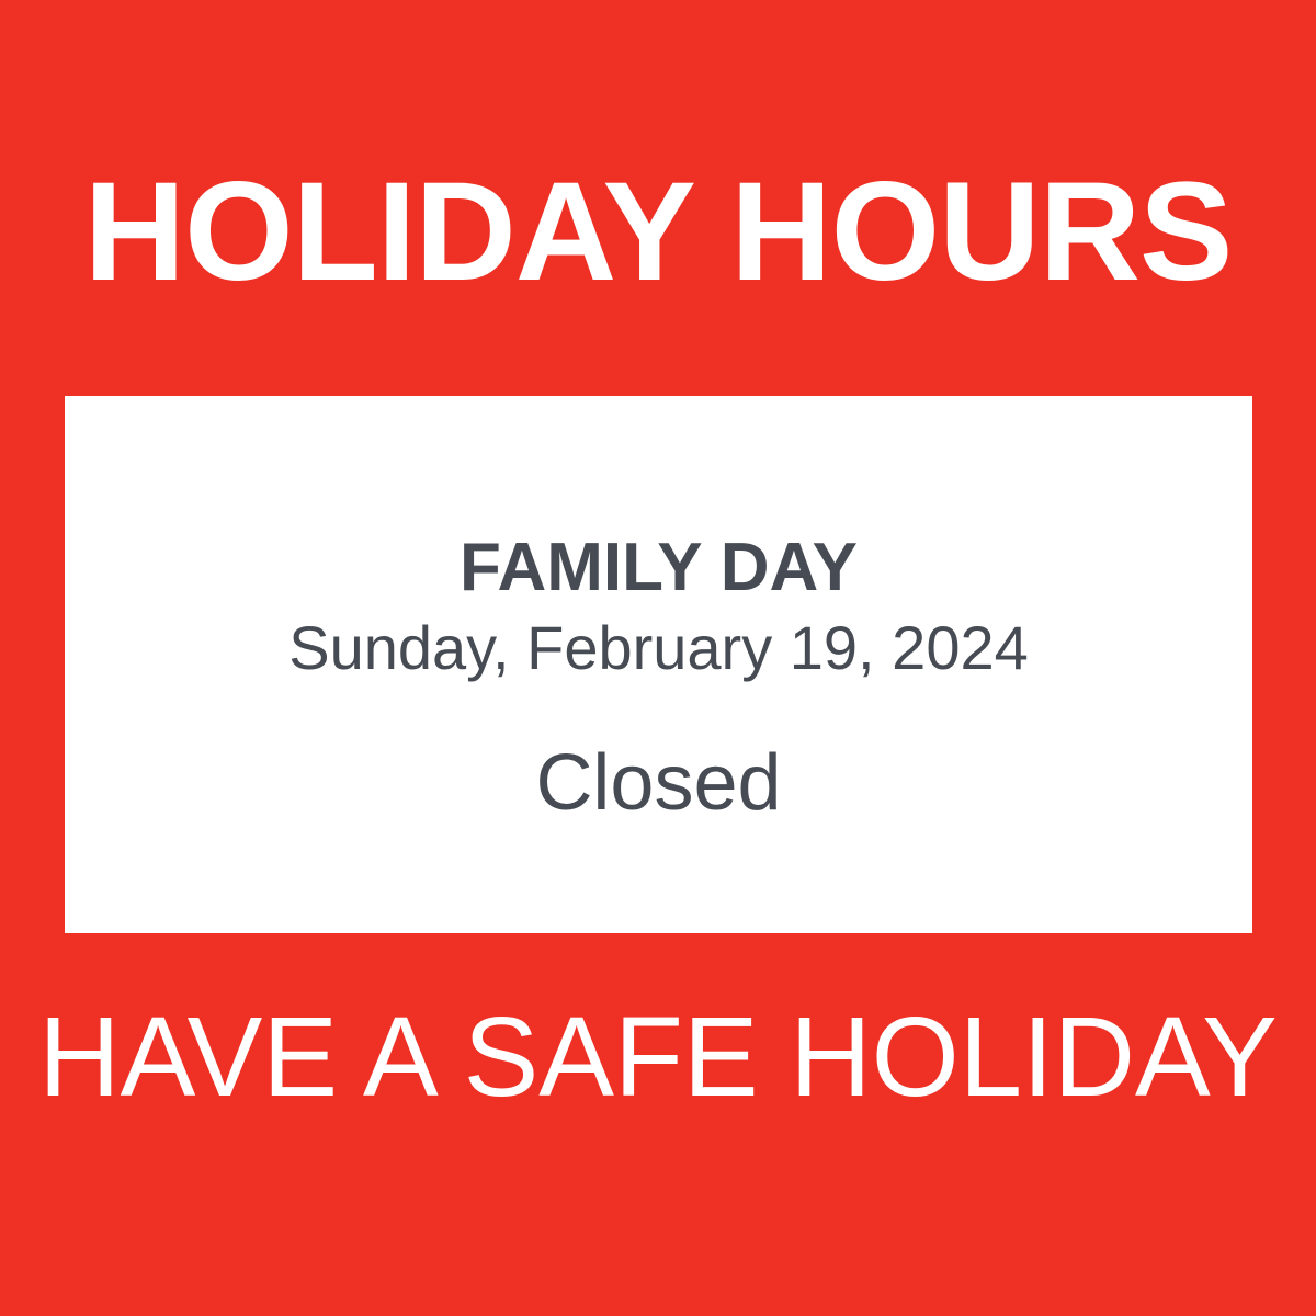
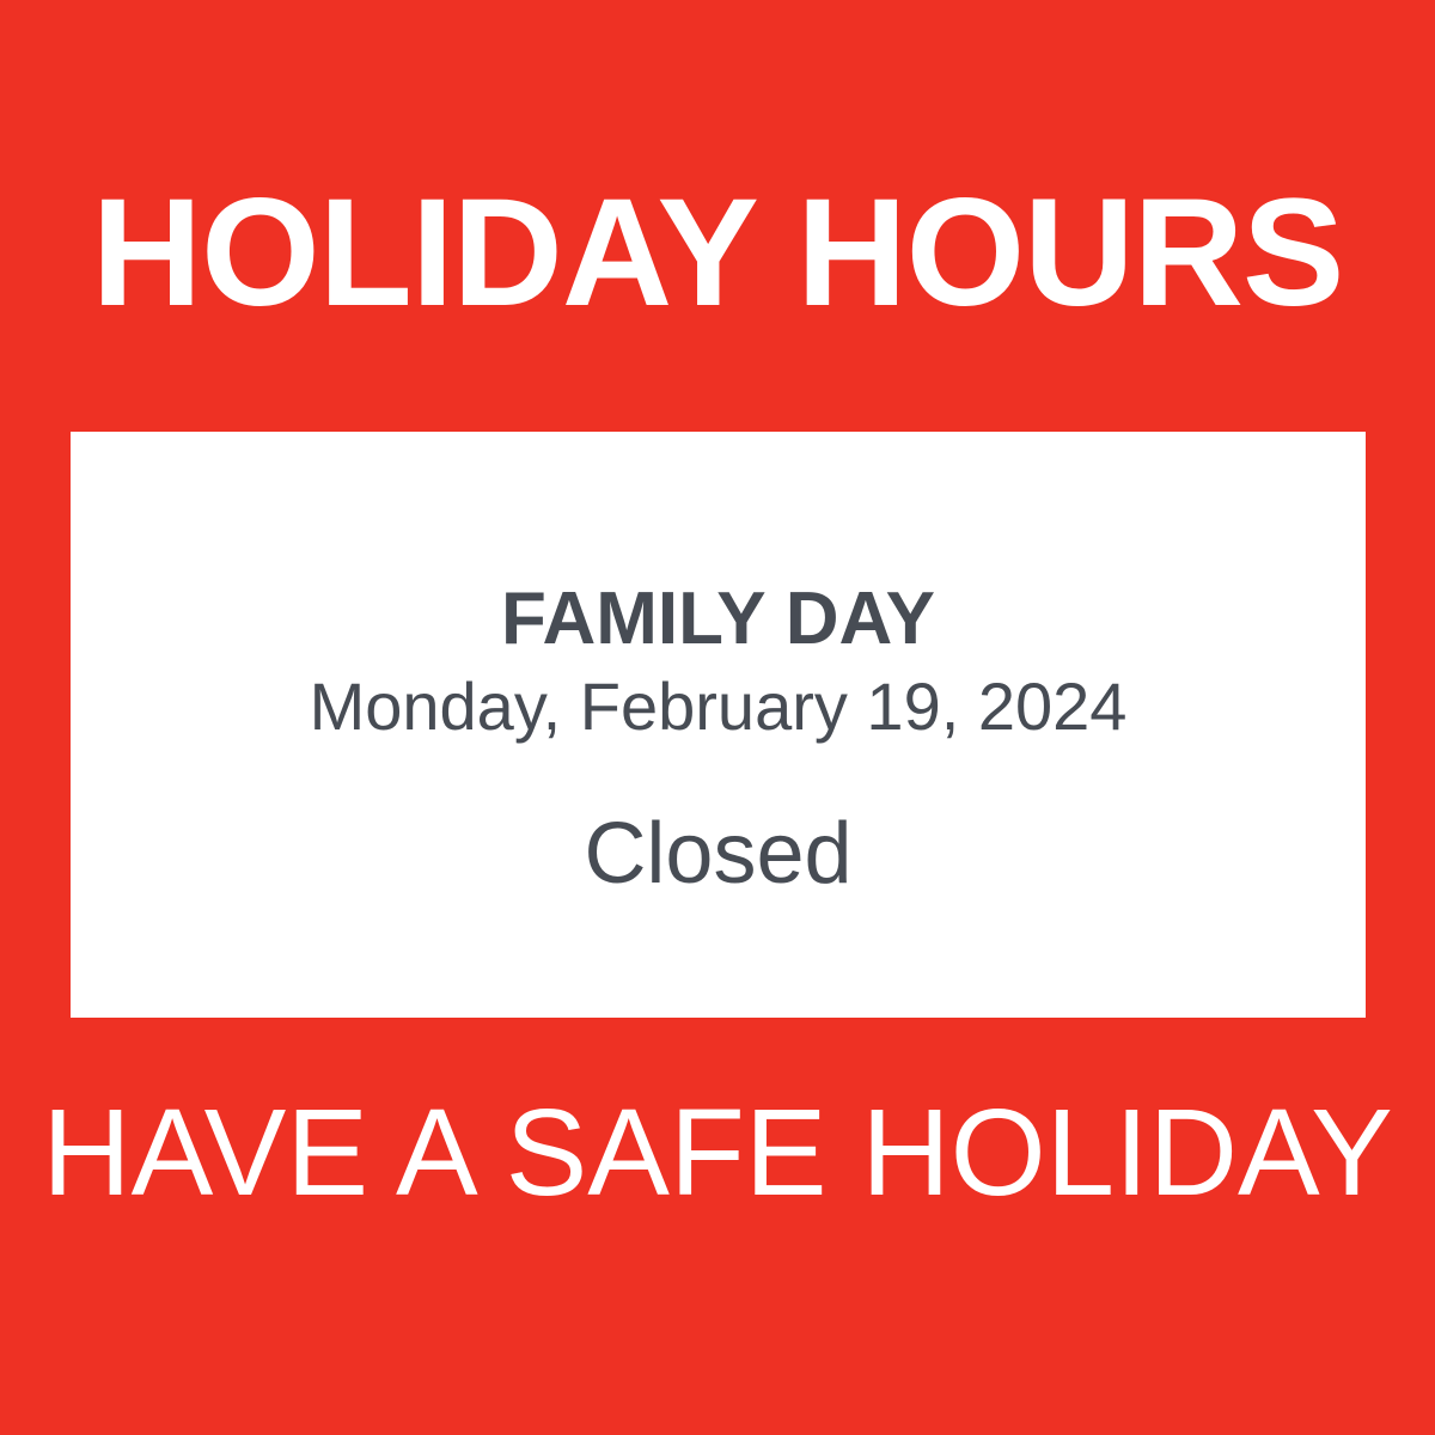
  HOLIDAY HOURS
  FAMILY DAY
- Sunday, February 19, 2024
+ Monday, February 19, 2024
  Closed
  HAVE A SAFE HOLIDAY
